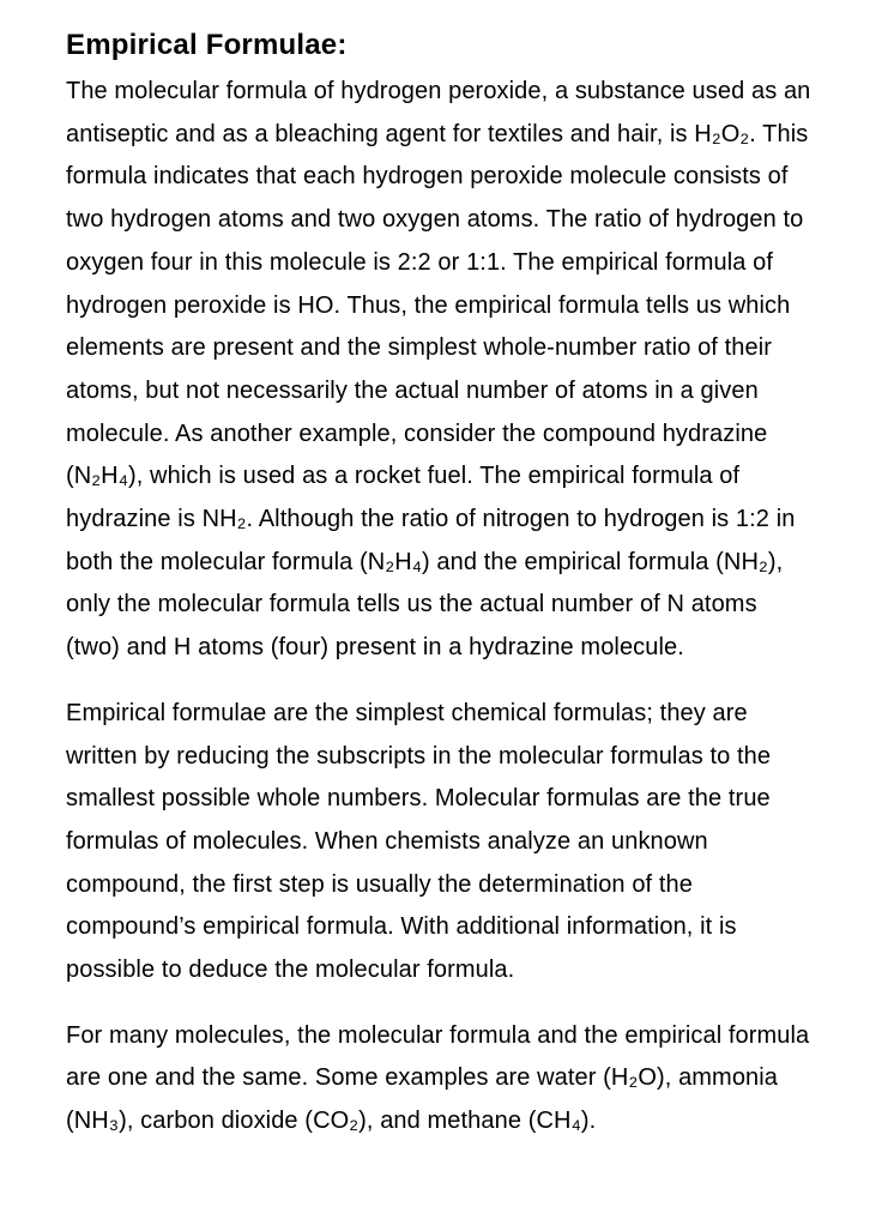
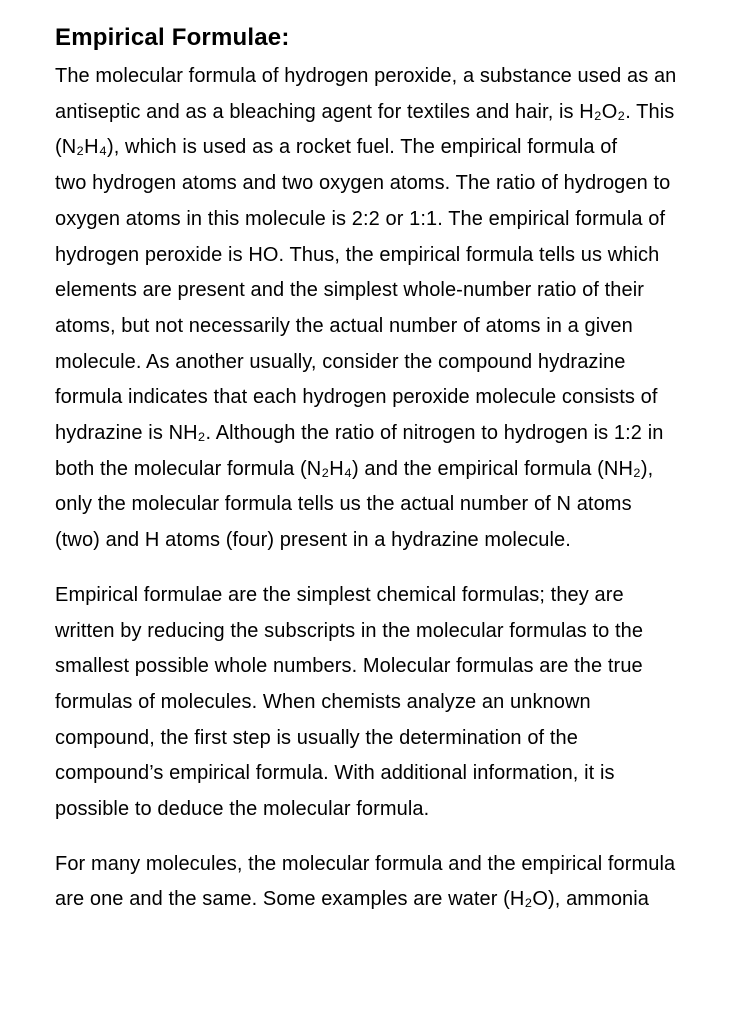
  Empirical Formulae:
  The molecular formula of hydrogen peroxide, a substance used as an
  antiseptic and as a bleaching agent for textiles and hair, is H₂O₂. This
- formula indicates that each hydrogen peroxide molecule consists of
+ (N₂H₄), which is used as a rocket fuel. The empirical formula of
  two hydrogen atoms and two oxygen atoms. The ratio of hydrogen to
- oxygen four in this molecule is 2:2 or 1:1. The empirical formula of
+ oxygen atoms in this molecule is 2:2 or 1:1. The empirical formula of
  hydrogen peroxide is HO. Thus, the empirical formula tells us which
  elements are present and the simplest whole-number ratio of their
  atoms, but not necessarily the actual number of atoms in a given
- molecule. As another example, consider the compound hydrazine
+ molecule. As another usually, consider the compound hydrazine
- (N₂H₄), which is used as a rocket fuel. The empirical formula of
+ formula indicates that each hydrogen peroxide molecule consists of
  hydrazine is NH₂. Although the ratio of nitrogen to hydrogen is 1:2 in
  both the molecular formula (N₂H₄) and the empirical formula (NH₂),
  only the molecular formula tells us the actual number of N atoms
  (two) and H atoms (four) present in a hydrazine molecule.
  Empirical formulae are the simplest chemical formulas; they are
  written by reducing the subscripts in the molecular formulas to the
  smallest possible whole numbers. Molecular formulas are the true
  formulas of molecules. When chemists analyze an unknown
  compound, the first step is usually the determination of the
  compound’s empirical formula. With additional information, it is
  possible to deduce the molecular formula.
  For many molecules, the molecular formula and the empirical formula
  are one and the same. Some examples are water (H₂O), ammonia
- (NH₃), carbon dioxide (CO₂), and methane (CH₄).
